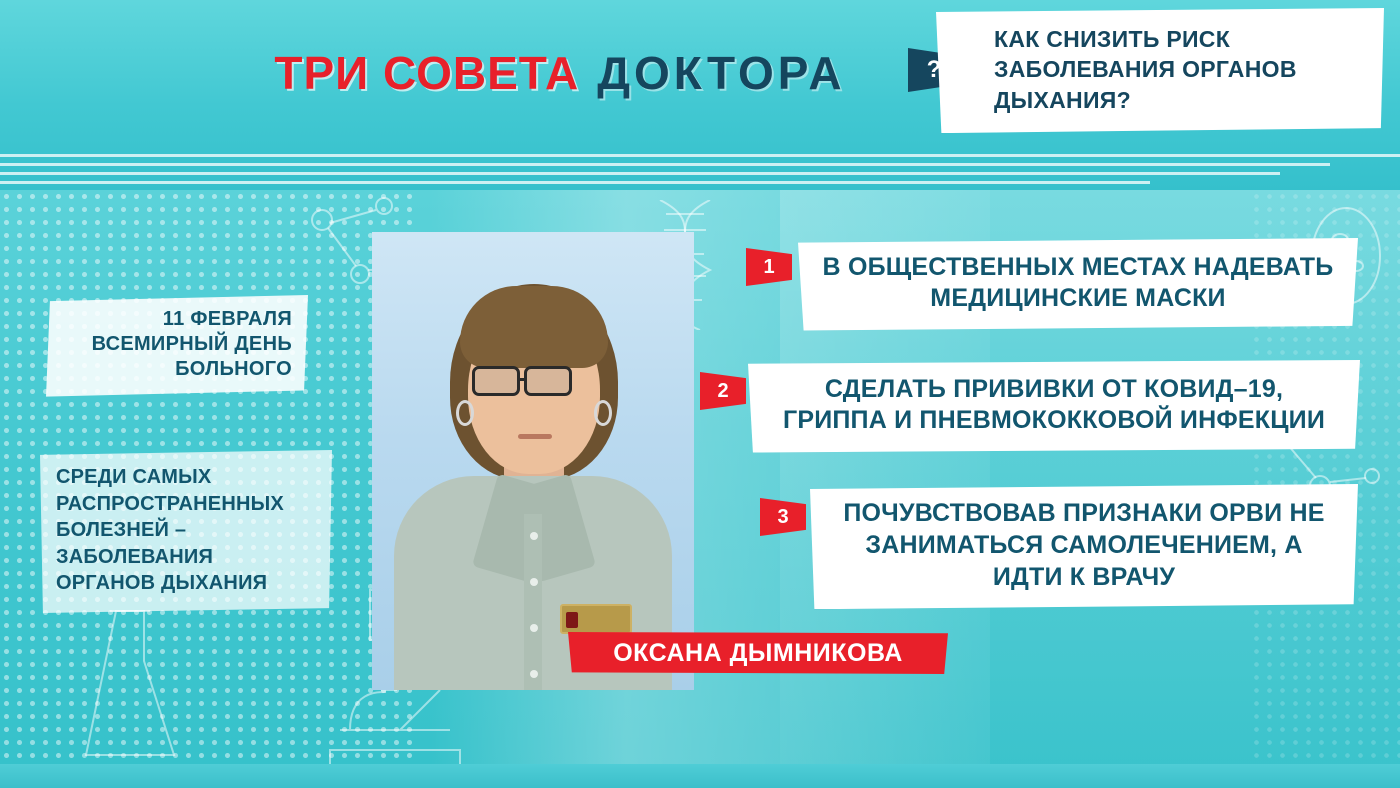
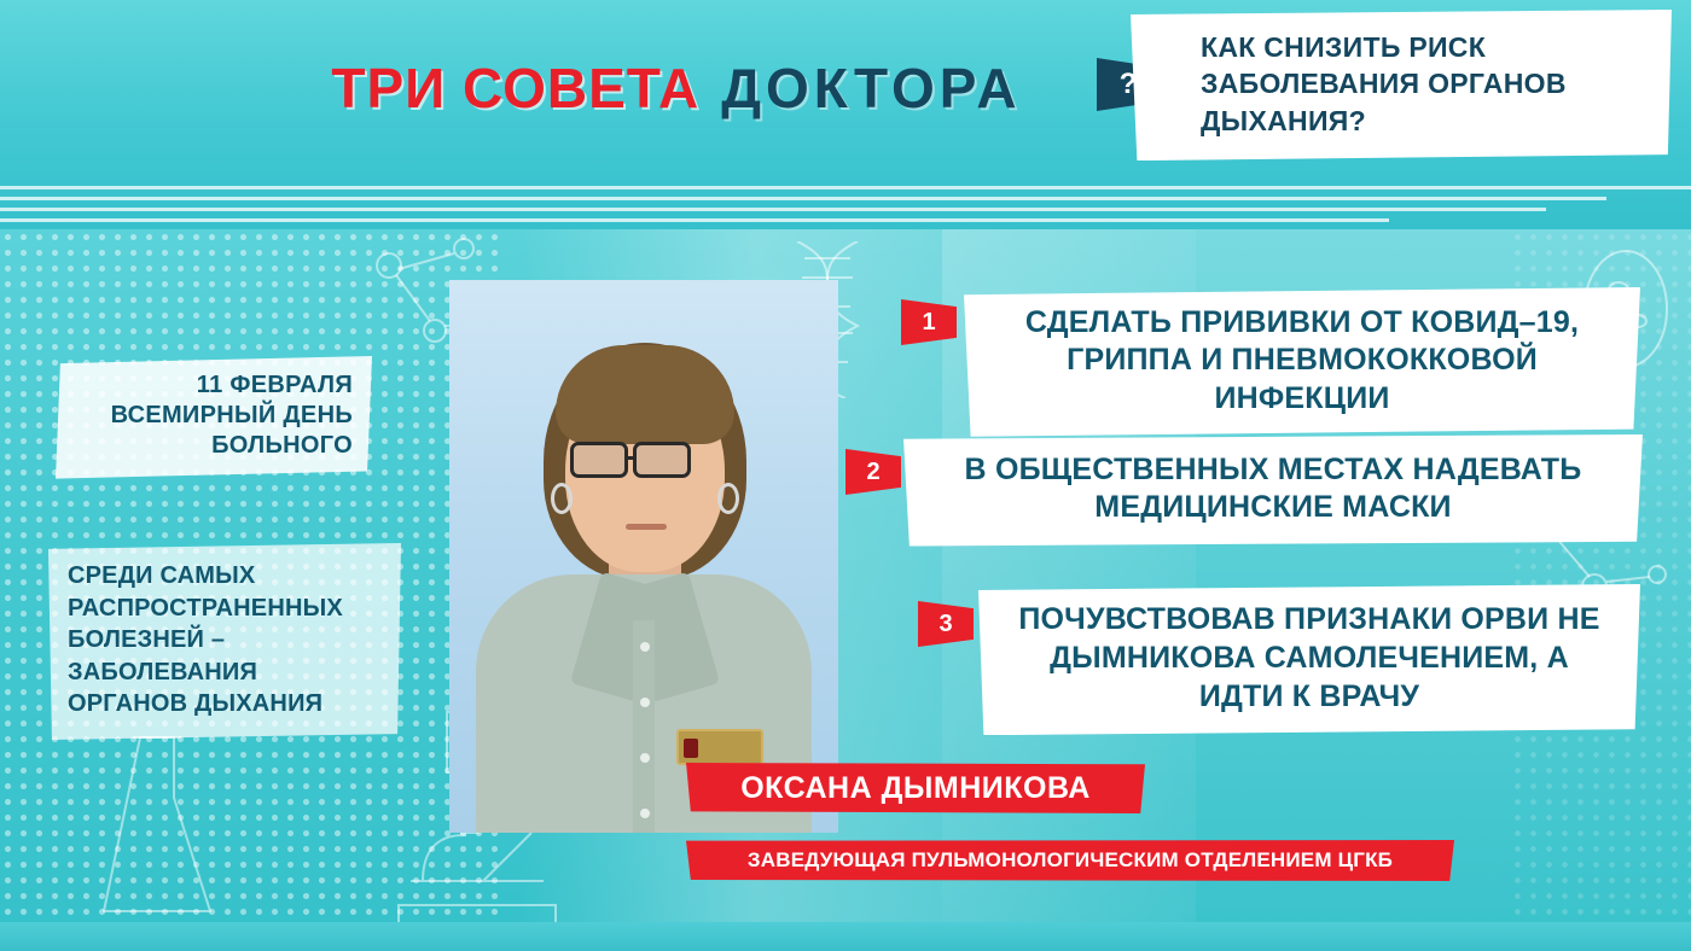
  ТРИ СОВЕТА ДОКТОРА
  ?
  КАК СНИЗИТЬ РИСК ЗАБОЛЕВАНИЯ ОРГАНОВ ДЫХАНИЯ?
  11 ФЕВРАЛЯ ВСЕМИРНЫЙ ДЕНЬ БОЛЬНОГО
  СРЕДИ САМЫХ РАСПРОСТРАНЕННЫХ БОЛЕЗНЕЙ – ЗАБОЛЕВАНИЯ ОРГАНОВ ДЫХАНИЯ
  1
- В ОБЩЕСТВЕННЫХ МЕСТАХ НАДЕВАТЬ МЕДИЦИНСКИЕ МАСКИ
+ СДЕЛАТЬ ПРИВИВКИ ОТ КОВИД–19, ГРИППА И ПНЕВМОКОККОВОЙ ИНФЕКЦИИ
  2
- СДЕЛАТЬ ПРИВИВКИ ОТ КОВИД–19, ГРИППА И ПНЕВМОКОККОВОЙ ИНФЕКЦИИ
+ В ОБЩЕСТВЕННЫХ МЕСТАХ НАДЕВАТЬ МЕДИЦИНСКИЕ МАСКИ
  3
- ПОЧУВСТВОВАВ ПРИЗНАКИ ОРВИ НЕ ЗАНИМАТЬСЯ САМОЛЕЧЕНИЕМ, А ИДТИ К ВРАЧУ
+ ПОЧУВСТВОВАВ ПРИЗНАКИ ОРВИ НЕ ДЫМНИКОВА САМОЛЕЧЕНИЕМ, А ИДТИ К ВРАЧУ
  ОКСАНА ДЫМНИКОВА
+ ЗАВЕДУЮЩАЯ ПУЛЬМОНОЛОГИЧЕСКИМ ОТДЕЛЕНИЕМ ЦГКБ
